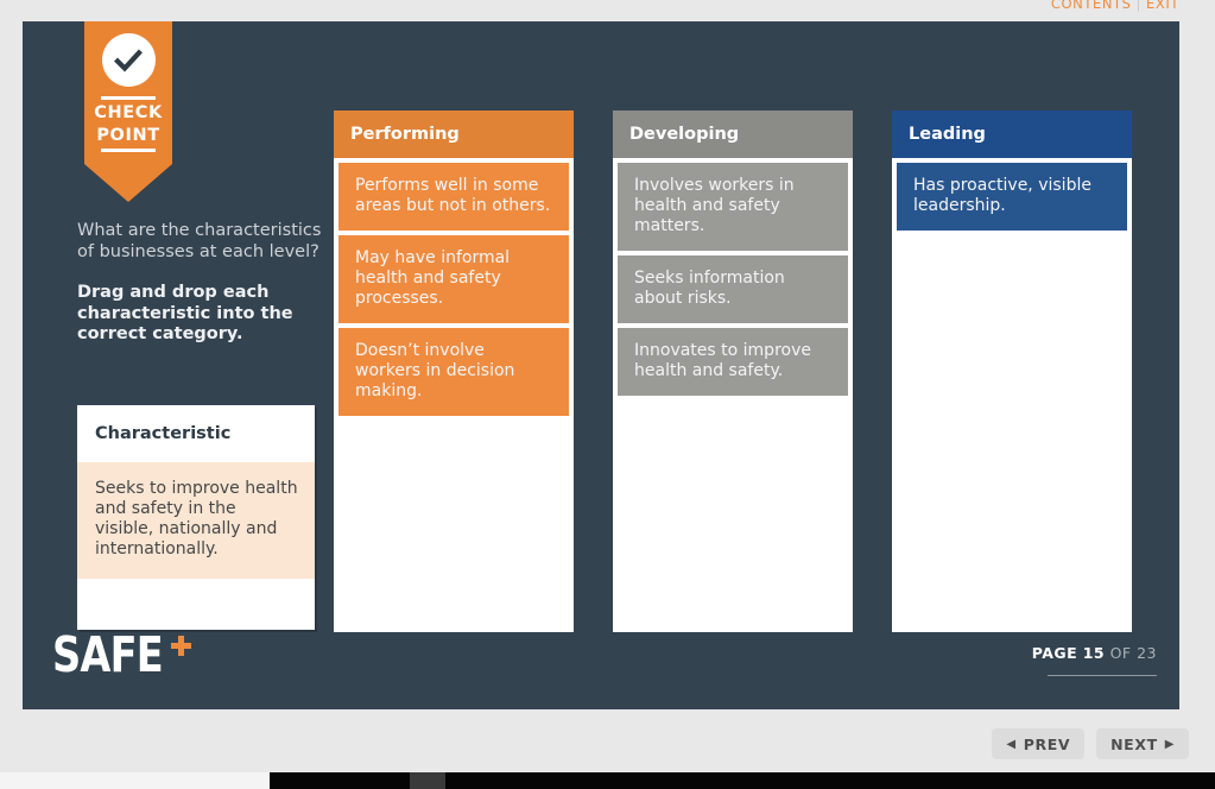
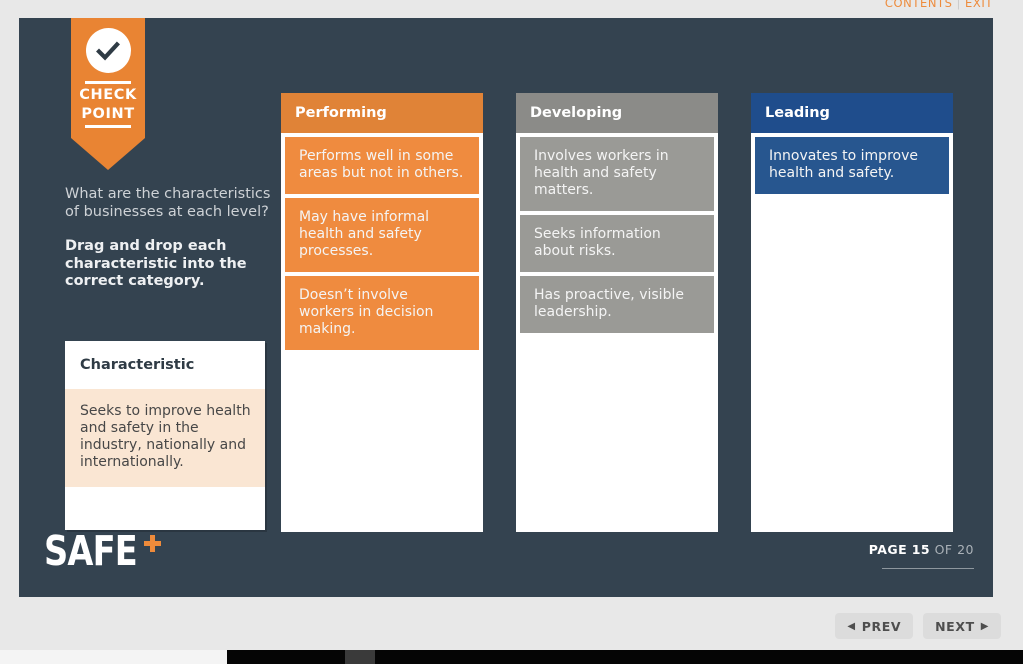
  CONTENTS | EXIT
  CHECK
  POINT
  What are the characteristics of businesses at each level?
  Drag and drop each characteristic into the correct category.
  Characteristic
- Seeks to improve health and safety in the visible, nationally and internationally.
+ Seeks to improve health and safety in the industry, nationally and internationally.
  Performing
  Performs well in some areas but not in others.
  May have informal health and safety processes.
  Doesn’t involve workers in decision making.
  Developing
  Involves workers in health and safety matters.
  Seeks information about risks.
- Innovates to improve health and safety.
+ Has proactive, visible leadership.
  Leading
- Has proactive, visible leadership.
+ Innovates to improve health and safety.
  SAFE
- PAGE 15 OF 23
+ PAGE 15 OF 20
  ◀
  PREV
  NEXT
  ▶
